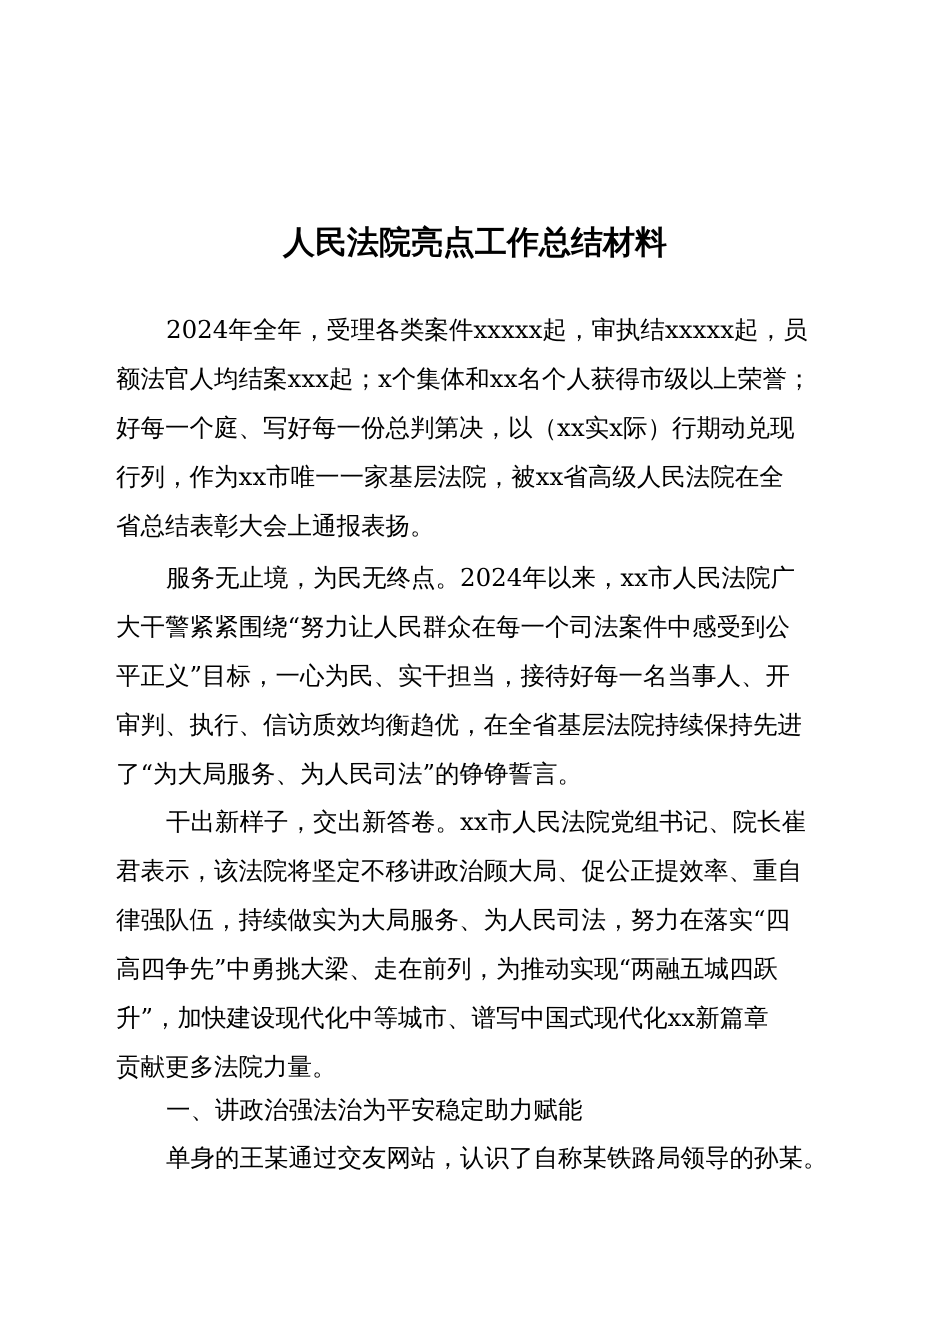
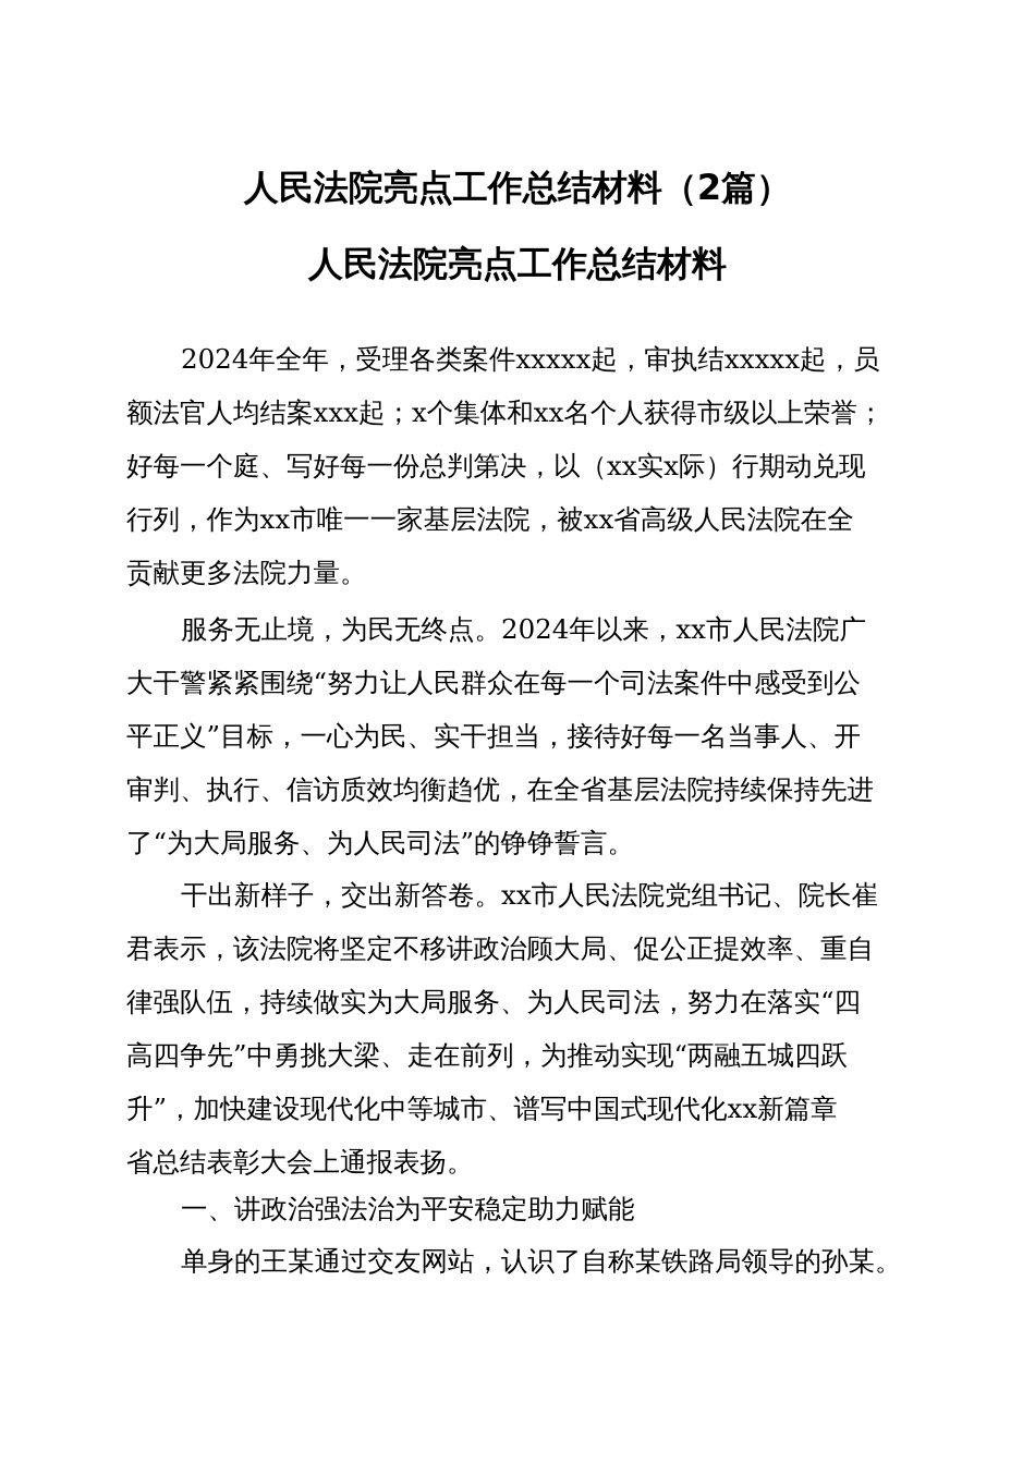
+ 人民法院亮点工作总结材料（2篇）
  人民法院亮点工作总结材料
  2024年全年，受理各类案件xxxxx起，审执结xxxxx起，员
  额法官人均结案xxx起；x个集体和xx名个人获得市级以上荣誉；
  好每一个庭、写好每一份总判第决，以（xx实x际）行期动兑现
  行列，作为xx市唯一一家基层法院，被xx省高级人民法院在全
- 省总结表彰大会上通报表扬。
+ 贡献更多法院力量。
  服务无止境，为民无终点。2024年以来，xx市人民法院广
  大干警紧紧围绕“努力让人民群众在每一个司法案件中感受到公
  平正义”目标，一心为民、实干担当，接待好每一名当事人、开
  审判、执行、信访质效均衡趋优，在全省基层法院持续保持先进
  了“为大局服务、为人民司法”的铮铮誓言。
  干出新样子，交出新答卷。xx市人民法院党组书记、院长崔
  君表示，该法院将坚定不移讲政治顾大局、促公正提效率、重自
  律强队伍，持续做实为大局服务、为人民司法，努力在落实“四
  高四争先”中勇挑大梁、走在前列，为推动实现“两融五城四跃
  升”，加快建设现代化中等城市、谱写中国式现代化xx新篇章
- 贡献更多法院力量。
+ 省总结表彰大会上通报表扬。
  一、讲政治强法治为平安稳定助力赋能
  单身的王某通过交友网站，认识了自称某铁路局领导的孙某。
